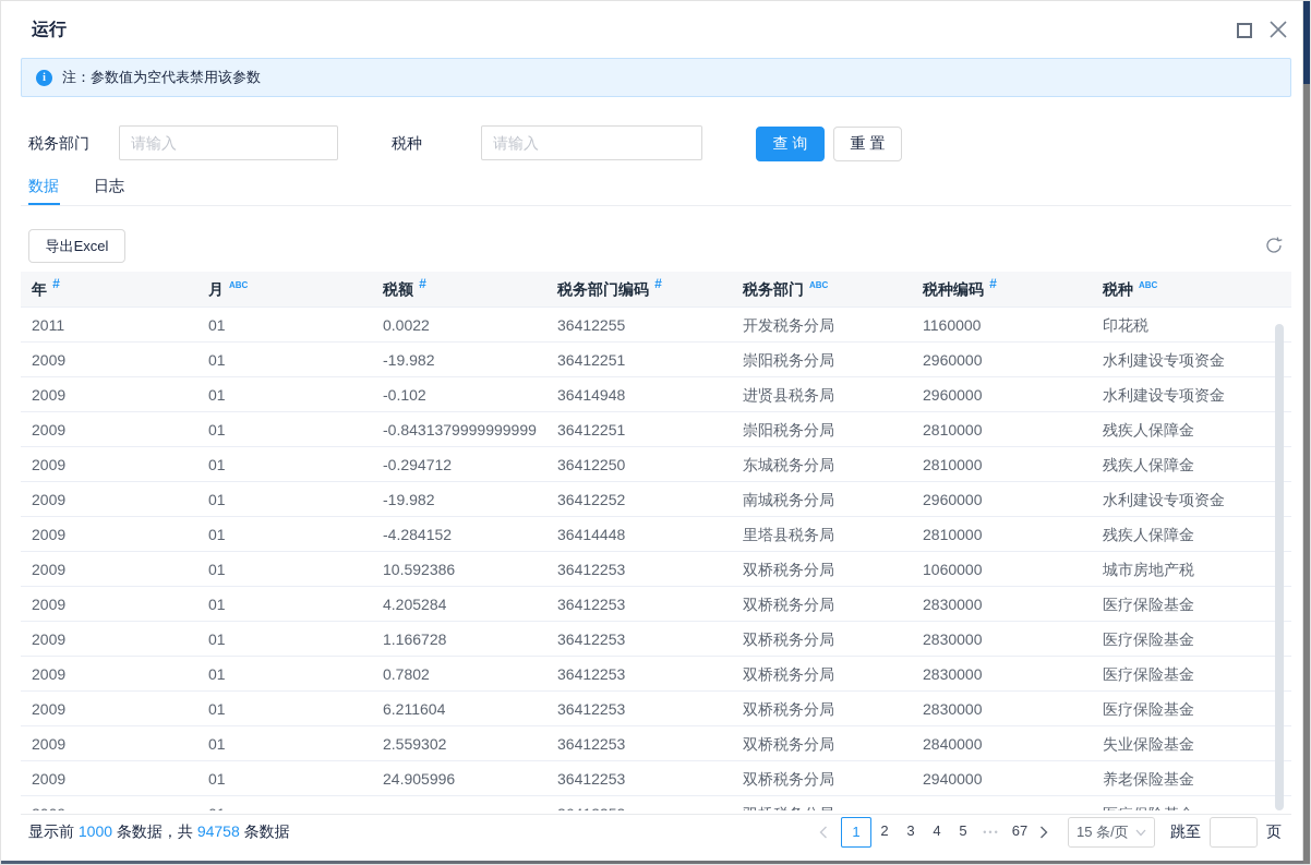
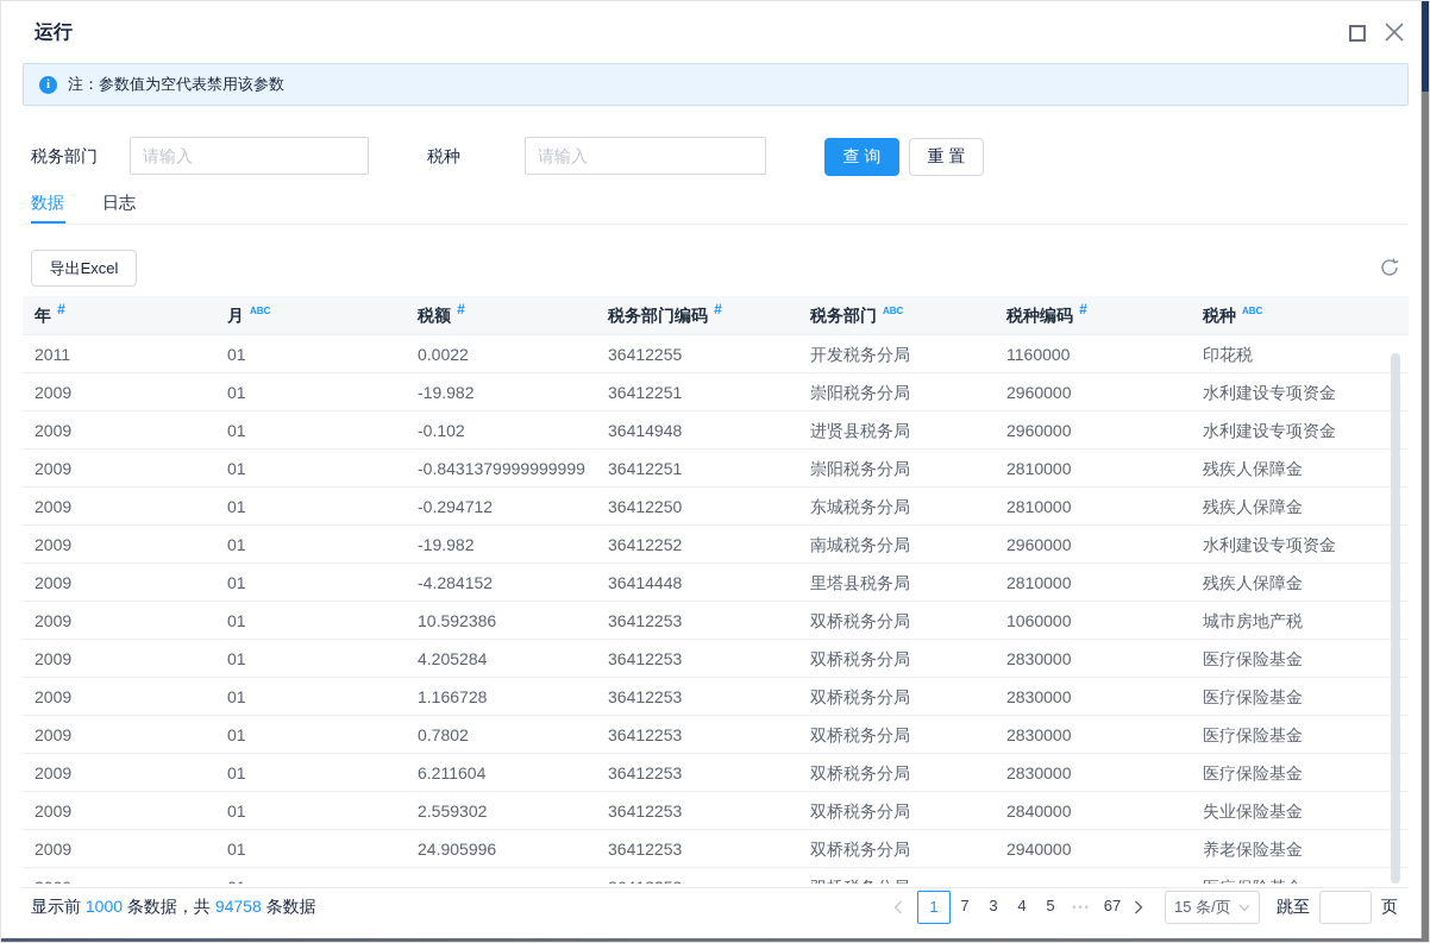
  运行
  i
  注：参数值为空代表禁用该参数
  税务部门
  请输入
  税种
  请输入
  查 询
  重 置
  数据
  日志
  导出Excel
  年 #
  月 ABC
  税额 #
  税务部门编码 #
  税务部门 ABC
  税种编码 #
  税种 ABC
  2011
  01
  0.0022
  36412255
  开发税务分局
  1160000
  印花税
  2009
  01
  -19.982
  36412251
  崇阳税务分局
  2960000
  水利建设专项资金
  2009
  01
  -0.102
  36414948
  进贤县税务局
  2960000
  水利建设专项资金
  2009
  01
  -0.8431379999999999
  36412251
  崇阳税务分局
  2810000
  残疾人保障金
  2009
  01
  -0.294712
  36412250
  东城税务分局
  2810000
  残疾人保障金
  2009
  01
  -19.982
  36412252
  南城税务分局
  2960000
  水利建设专项资金
  2009
  01
  -4.284152
  36414448
  里塔县税务局
  2810000
  残疾人保障金
  2009
  01
  10.592386
  36412253
  双桥税务分局
  1060000
  城市房地产税
  2009
  01
  4.205284
  36412253
  双桥税务分局
  2830000
  医疗保险基金
  2009
  01
  1.166728
  36412253
  双桥税务分局
  2830000
  医疗保险基金
  2009
  01
  0.7802
  36412253
  双桥税务分局
  2830000
  医疗保险基金
  2009
  01
  6.211604
  36412253
  双桥税务分局
  2830000
  医疗保险基金
  2009
  01
  2.559302
  36412253
  双桥税务分局
  2840000
  失业保险基金
  2009
  01
  24.905996
  36412253
  双桥税务分局
  2940000
  养老保险基金
  显示前 1000 条数据，共 94758 条数据
  1
- 2
+ 7
  3
  4
  5
  •••
  67
  15 条/页
  跳至
  页
